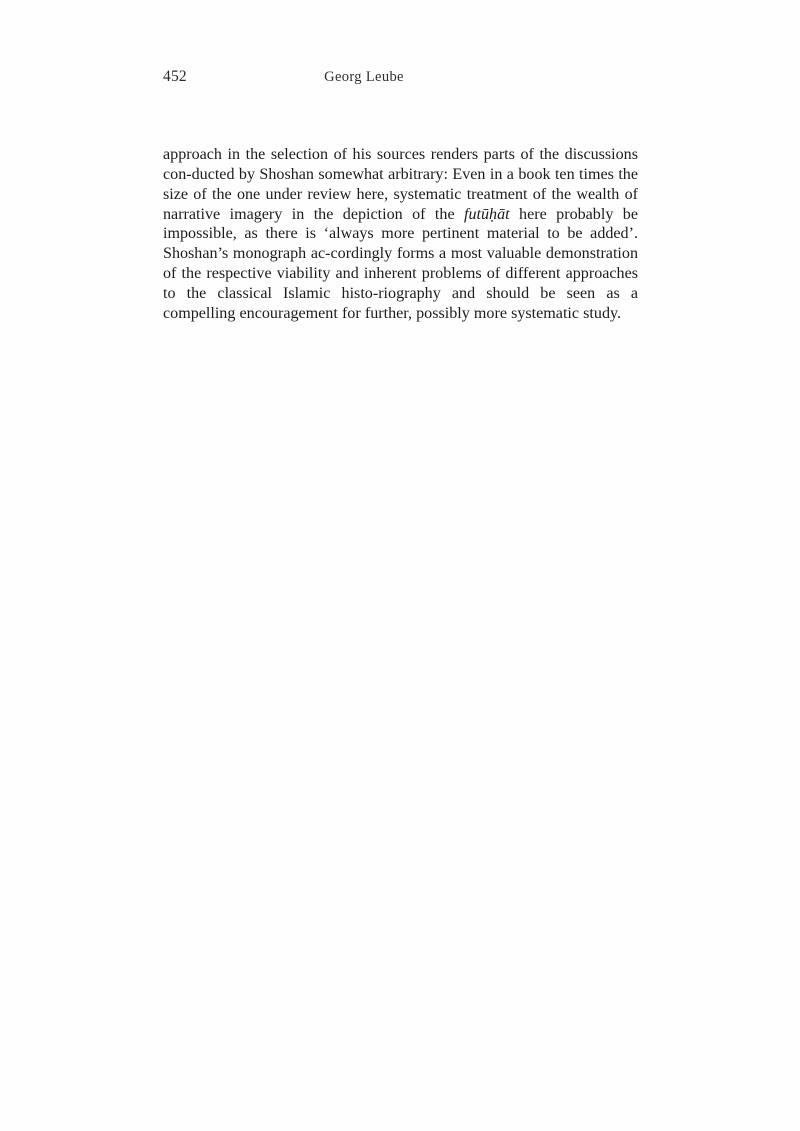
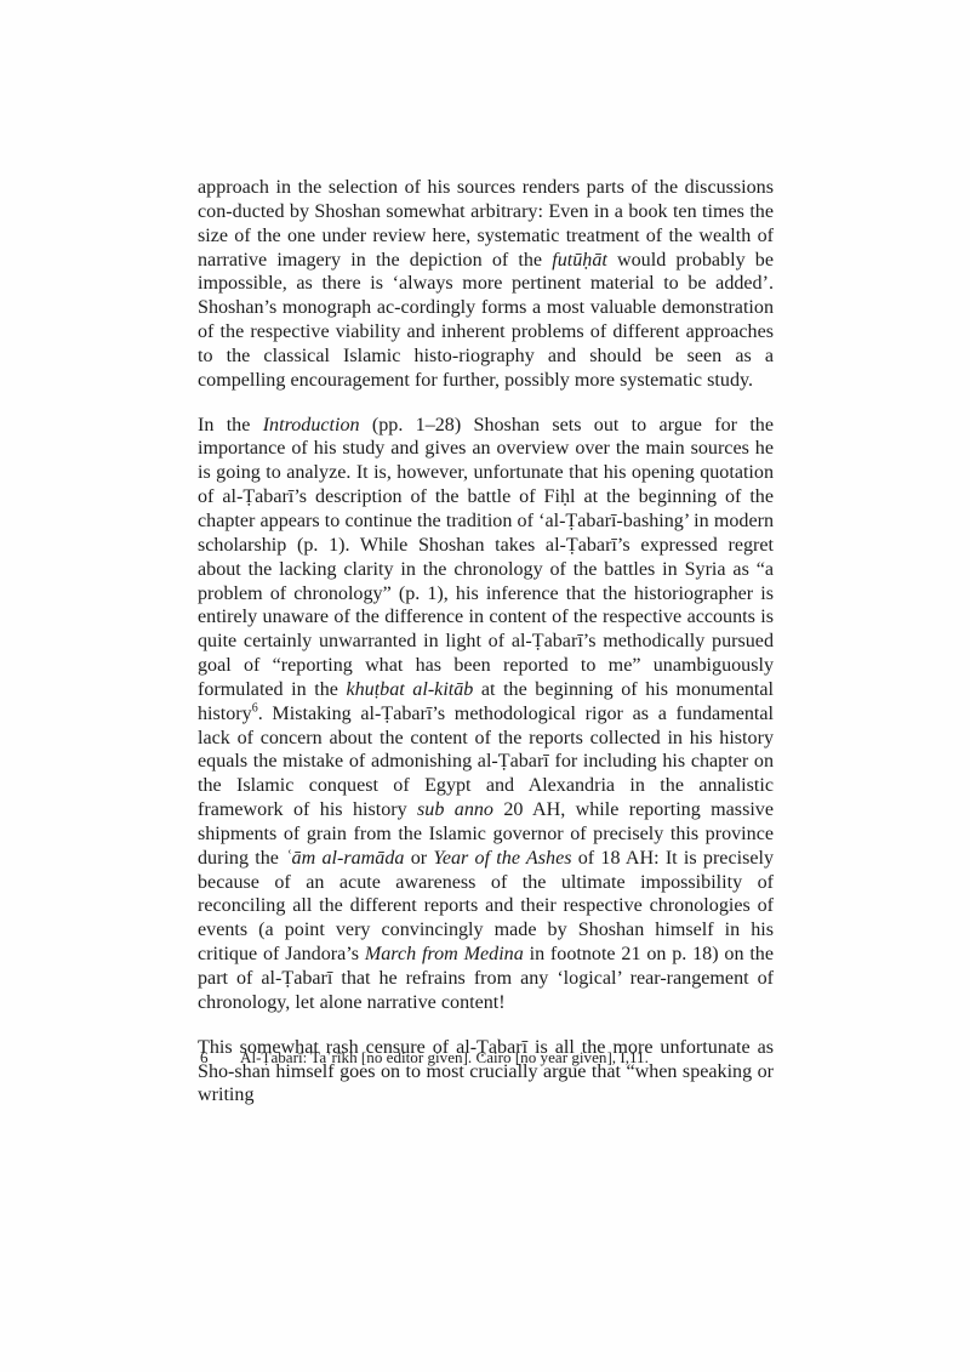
- 452
- Georg Leube
- approach in the selection of his sources renders parts of the discussions con-ducted by Shoshan somewhat arbitrary: Even in a book ten times the size of the one under review here, systematic treatment of the wealth of narrative imagery in the depiction of the futūḥāt here probably be impossible, as there is ‘always more pertinent material to be added’. Shoshan’s monograph ac-cordingly forms a most valuable demonstration of the respective viability and inherent problems of different approaches to the classical Islamic histo-riography and should be seen as a compelling encouragement for further, possibly more systematic study.
+ approach in the selection of his sources renders parts of the discussions con-ducted by Shoshan somewhat arbitrary: Even in a book ten times the size of the one under review here, systematic treatment of the wealth of narrative imagery in the depiction of the futūḥāt would probably be impossible, as there is ‘always more pertinent material to be added’. Shoshan’s monograph ac-cordingly forms a most valuable demonstration of the respective viability and inherent problems of different approaches to the classical Islamic histo-riography and should be seen as a compelling encouragement for further, possibly more systematic study.
+ In the Introduction (pp. 1–28) Shoshan sets out to argue for the importance of his study and gives an overview over the main sources he is going to analyze. It is, however, unfortunate that his opening quotation of al-Ṭabarī’s description of the battle of Fiḥl at the beginning of the chapter appears to continue the tradition of ‘al-Ṭabarī-bashing’ in modern scholarship (p. 1). While Shoshan takes al-Ṭabarī’s expressed regret about the lacking clarity in the chronology of the battles in Syria as “a problem of chronology” (p. 1), his inference that the historiographer is entirely unaware of the difference in content of the respective accounts is quite certainly unwarranted in light of al-Ṭabarī’s methodically pursued goal of “reporting what has been reported to me” unambiguously formulated in the khuṭbat al-kitāb at the beginning of his monumental history6. Mistaking al-Ṭabarī’s methodological rigor as a fundamental lack of concern about the content of the reports collected in his history equals the mistake of admonishing al-Ṭabarī for including his chapter on the Islamic conquest of Egypt and Alexandria in the annalistic framework of his history sub anno 20 AH, while reporting massive shipments of grain from the Islamic governor of precisely this province during the ʿām al-ramāda or Year of the Ashes of 18 AH: It is precisely because of an acute awareness of the ultimate impossibility of reconciling all the different reports and their respective chronologies of events (a point very convincingly made by Shoshan himself in his critique of Jandora’s March from Medina in footnote 21 on p. 18) on the part of al-Ṭabarī that he refrains from any ‘logical’ rear-rangement of chronology, let alone narrative content!
+ This somewhat rash censure of al-Ṭabarī is all the more unfortunate as Sho-shan himself goes on to most crucially argue that “when speaking or writing
+ 6
+ Al-Ṭabarī: Taʾrīkh [no editor given]. Cairo [no year given], I,11.
